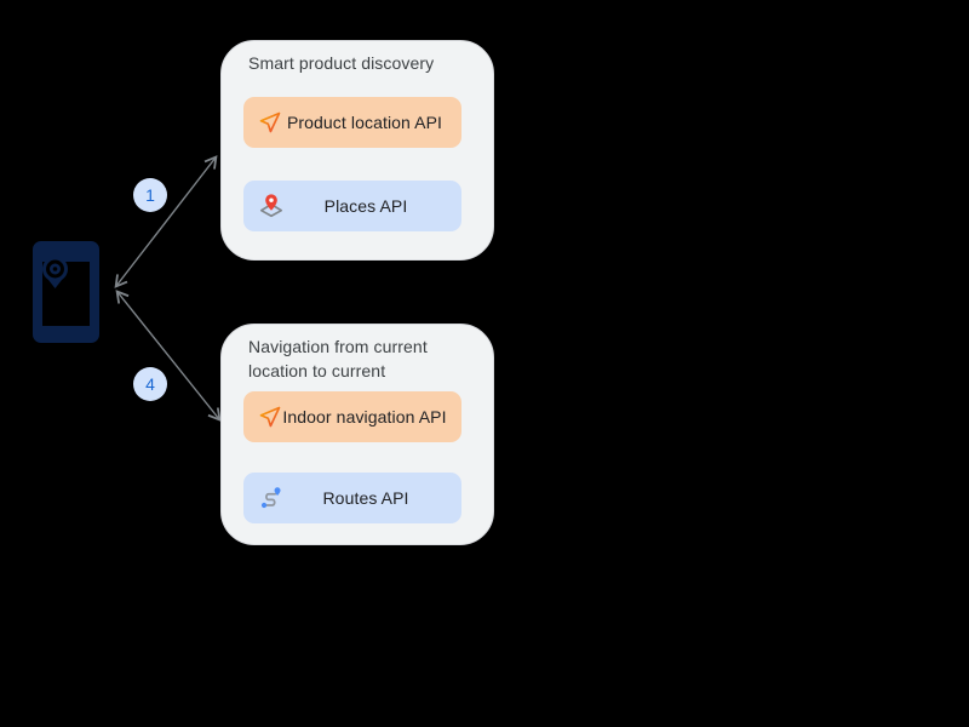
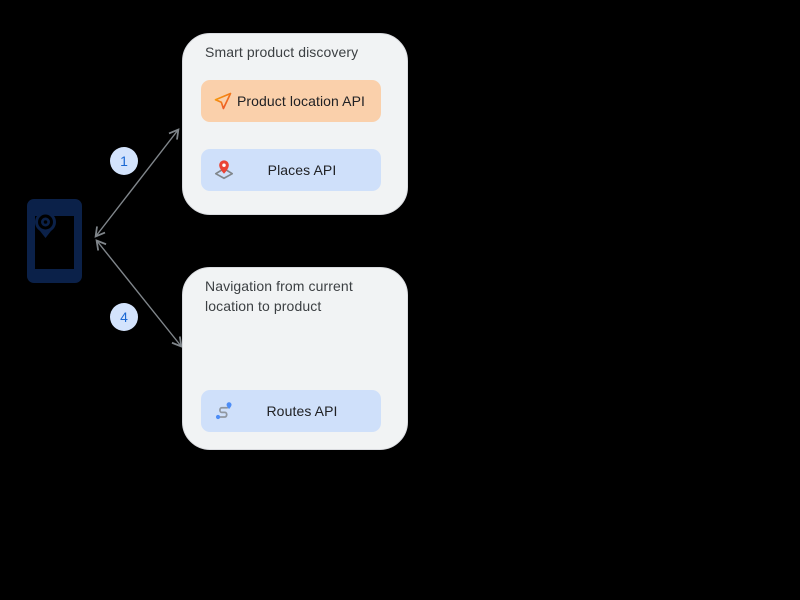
  1
  4
  Smart product discovery
  Product location API
  Places API
- Navigation from current location to current
+ Navigation from current location to product
- Indoor navigation API
  Routes API
